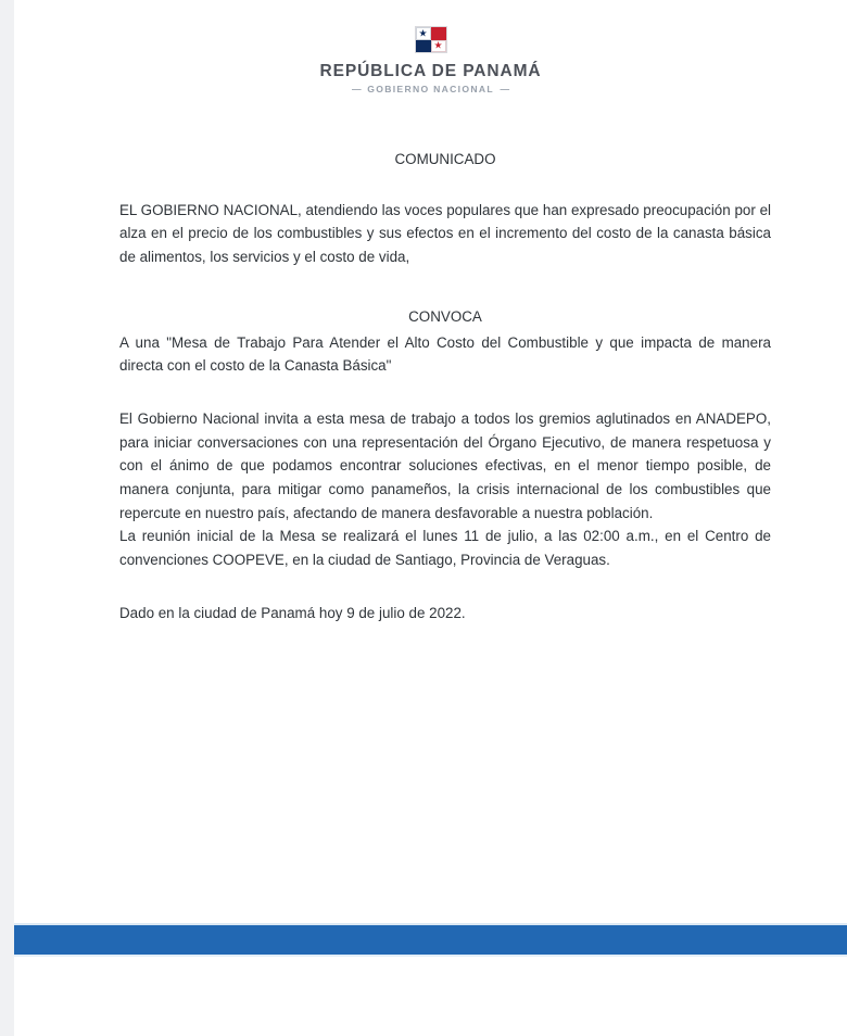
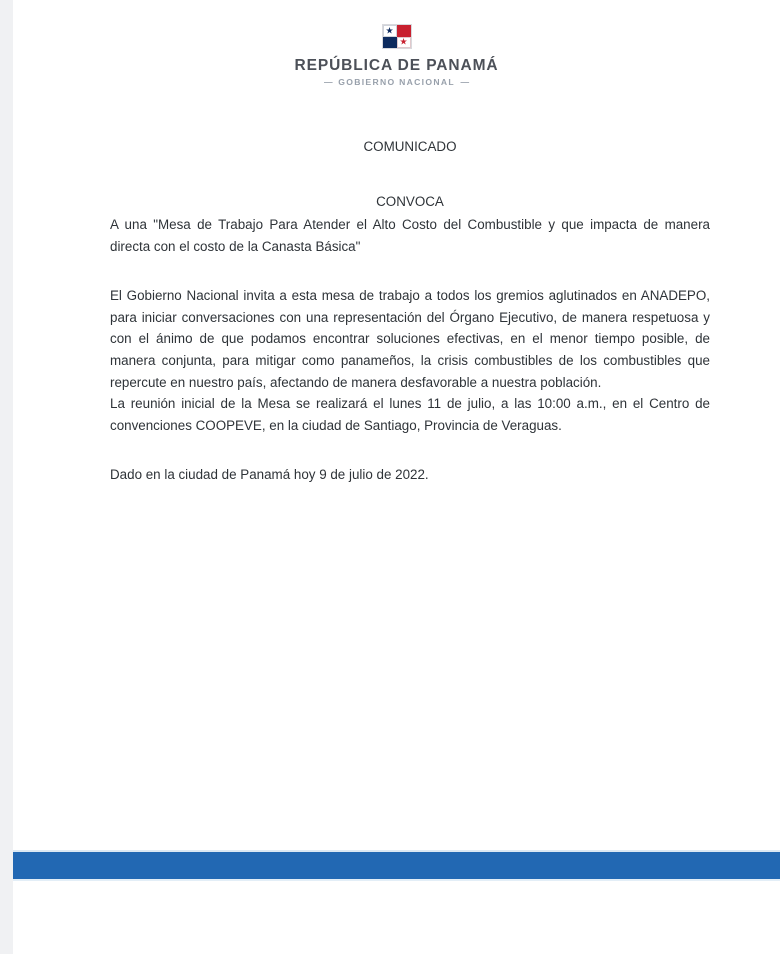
  ★
  ★
  REPÚBLICA DE PANAMÁ
  — GOBIERNO NACIONAL —
  COMUNICADO
- EL GOBIERNO NACIONAL, atendiendo las voces populares que han expresado preocupación por el alza en el precio de los combustibles y sus efectos en el incremento del costo de la canasta básica de alimentos, los servicios y el costo de vida,
  CONVOCA
  A una "Mesa de Trabajo Para Atender el Alto Costo del Combustible y que impacta de manera directa con el costo de la Canasta Básica"
- El Gobierno Nacional invita a esta mesa de trabajo a todos los gremios aglutinados en ANADEPO, para iniciar conversaciones con una representación del Órgano Ejecutivo, de manera respetuosa y con el ánimo de que podamos encontrar soluciones efectivas, en el menor tiempo posible, de manera conjunta, para mitigar como panameños, la crisis internacional de los combustibles que repercute en nuestro país, afectando de manera desfavorable a nuestra población.
+ El Gobierno Nacional invita a esta mesa de trabajo a todos los gremios aglutinados en ANADEPO, para iniciar conversaciones con una representación del Órgano Ejecutivo, de manera respetuosa y con el ánimo de que podamos encontrar soluciones efectivas, en el menor tiempo posible, de manera conjunta, para mitigar como panameños, la crisis combustibles de los combustibles que repercute en nuestro país, afectando de manera desfavorable a nuestra población.
- La reunión inicial de la Mesa se realizará el lunes 11 de julio, a las 02:00 a.m., en el Centro de convenciones COOPEVE, en la ciudad de Santiago, Provincia de Veraguas.
+ La reunión inicial de la Mesa se realizará el lunes 11 de julio, a las 10:00 a.m., en el Centro de convenciones COOPEVE, en la ciudad de Santiago, Provincia de Veraguas.
  Dado en la ciudad de Panamá hoy 9 de julio de 2022.
